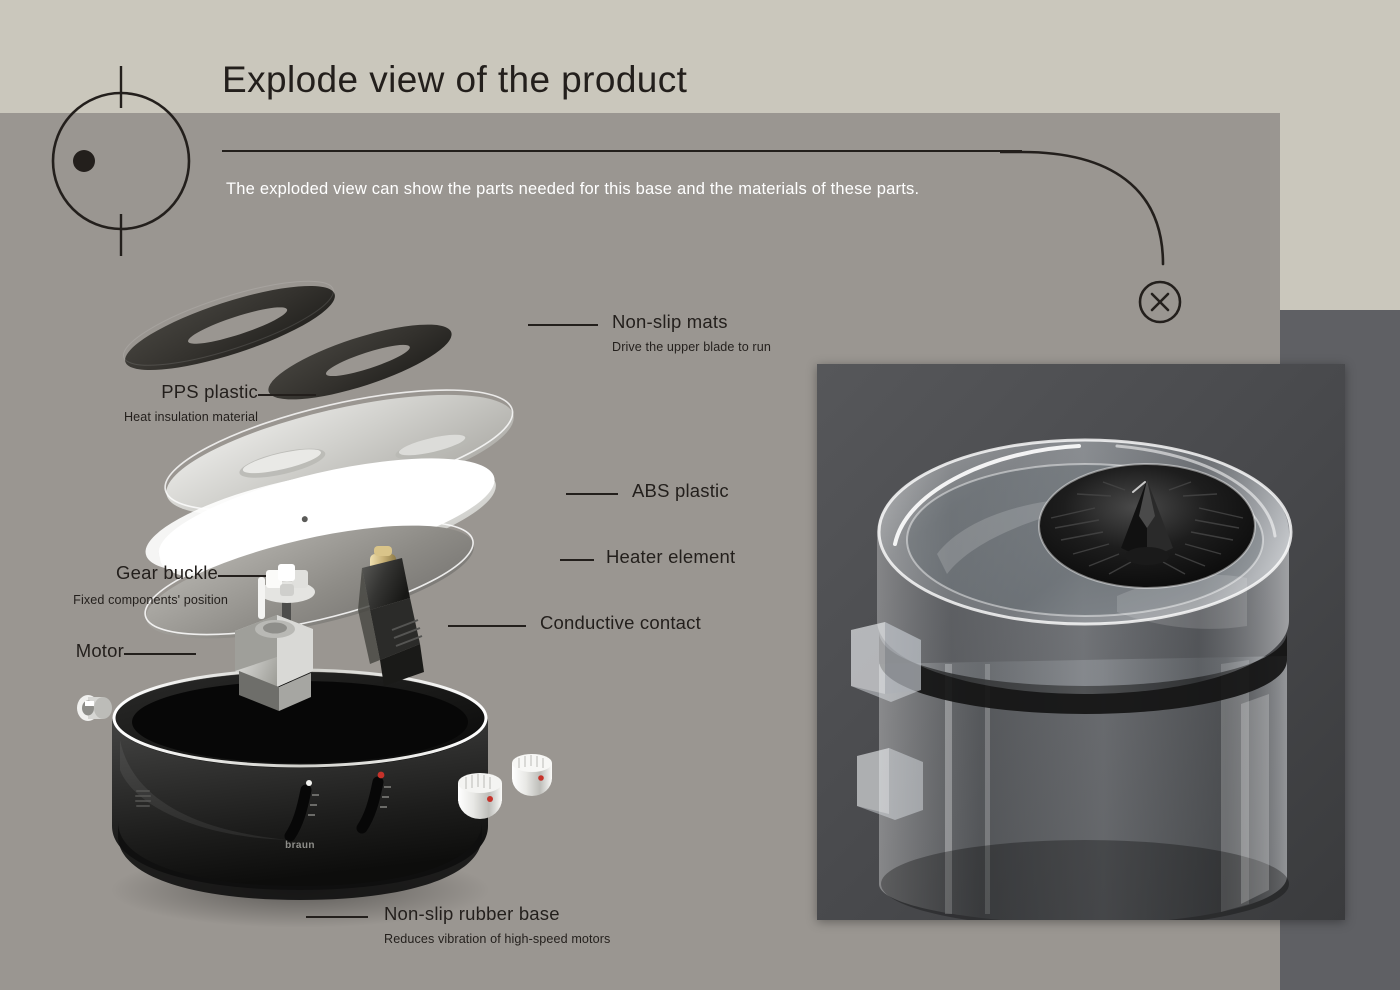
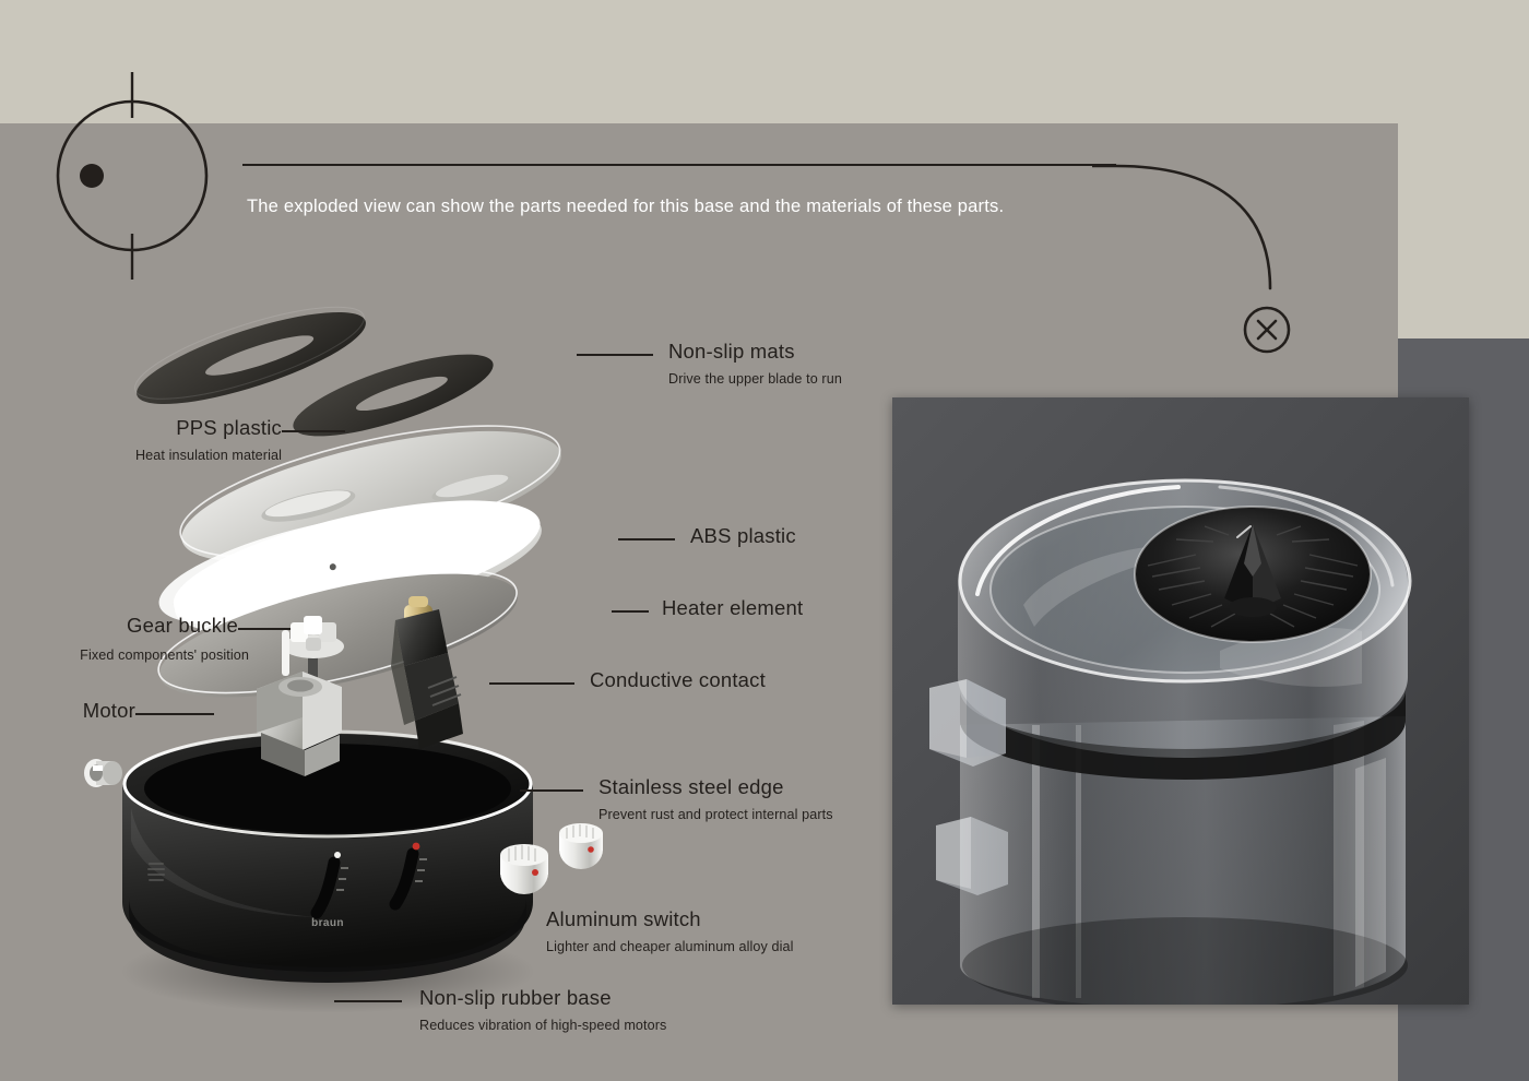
- Explode view of the product
  The exploded view can show the parts needed for this base and the materials of these parts.
  braun
  Non-slip mats
  Drive the upper blade to run
  PPS plastic
  Heat insulation material
  ABS plastic
  Heater element
  Gear buckle
  Fixed components' position
  Conductive contact
  Motor
+ Stainless steel edge
+ Prevent rust and protect internal parts
+ Aluminum switch
+ Lighter and cheaper aluminum alloy dial
  Non-slip rubber base
  Reduces vibration of high-speed motors
